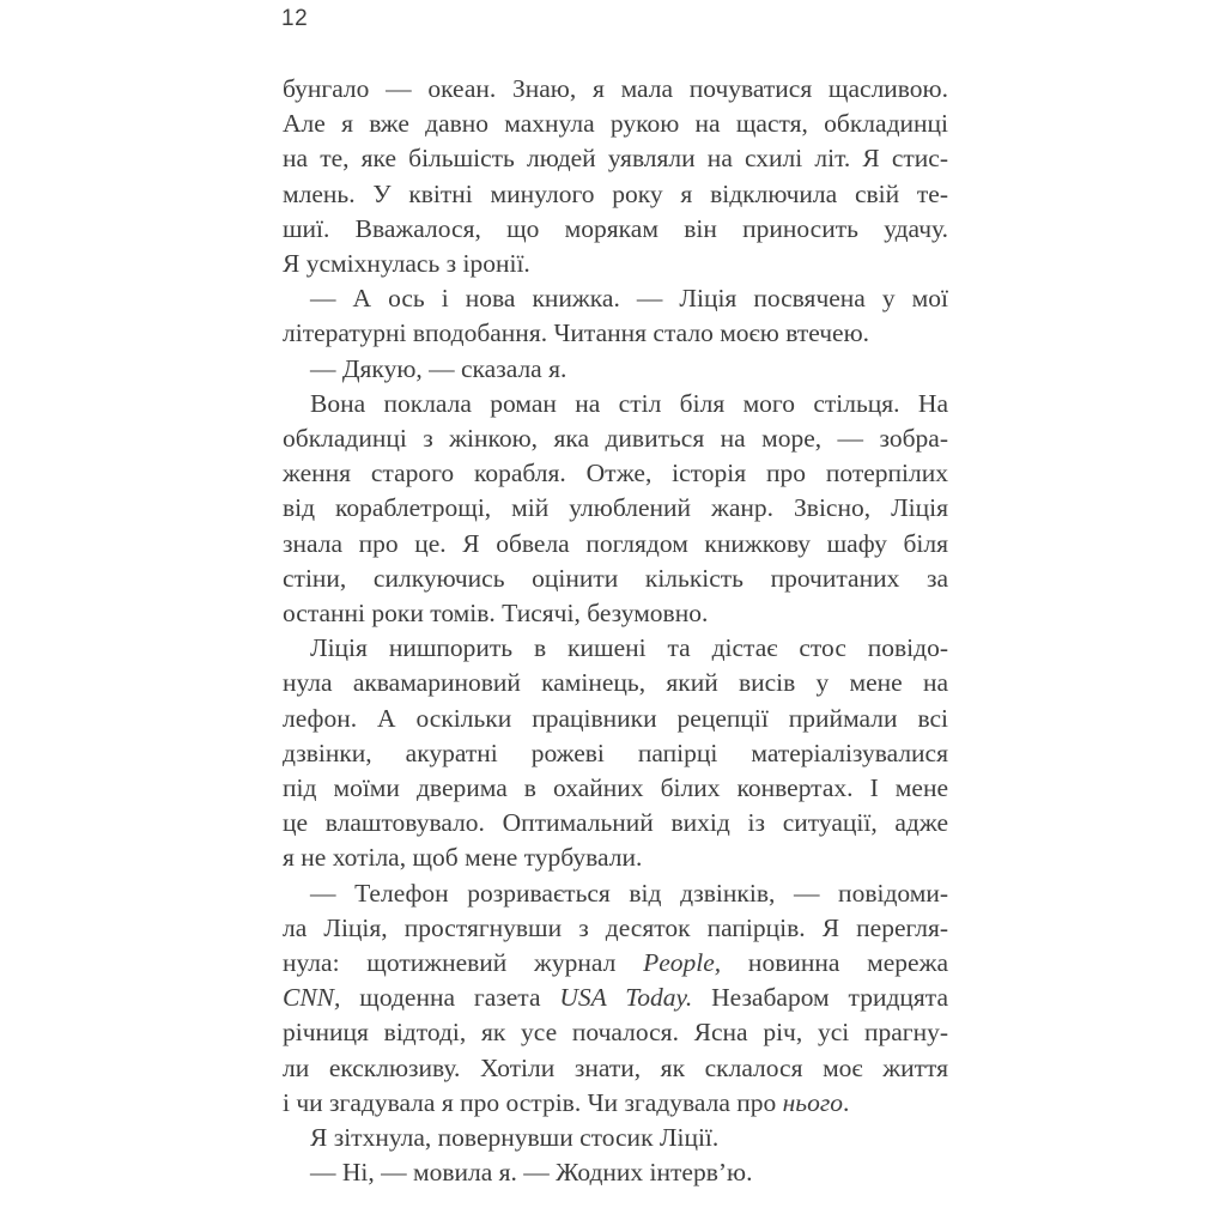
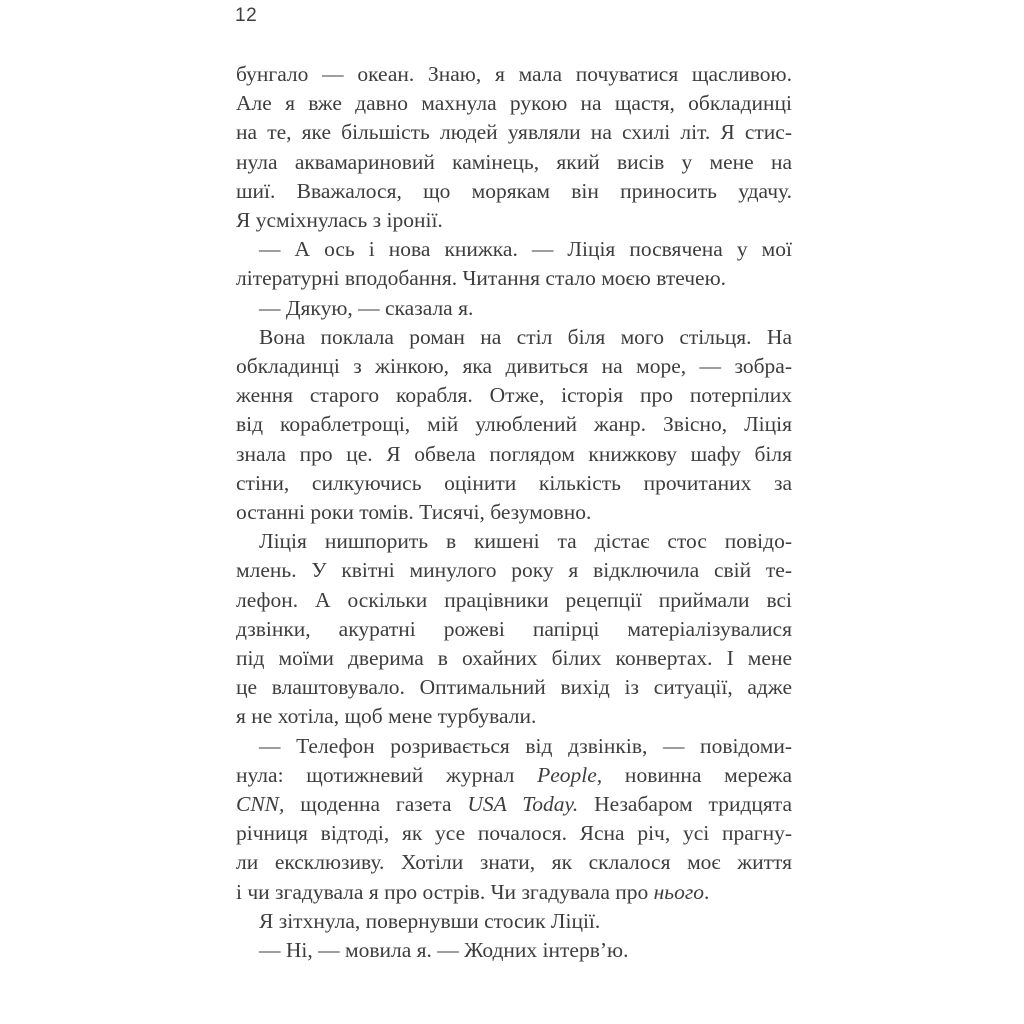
  12
  бунгало — океан. Знаю, я мала почуватися щасливою.
  Але я вже давно махнула рукою на щастя, обкладинці
  на те, яке більшість людей уявляли на схилі літ. Я стис-
- млень. У квітні минулого року я відключила свій те-
+ нула аквамариновий камінець, який висів у мене на
  шиї. Вважалося, що морякам він приносить удачу.
  Я усміхнулась з іронії.
  — А ось і нова книжка. — Ліція посвячена у мої
  літературні вподобання. Читання стало моєю втечею.
  — Дякую, — сказала я.
  Вона поклала роман на стіл біля мого стільця. На
  обкладинці з жінкою, яка дивиться на море, — зобра-
  ження старого корабля. Отже, історія про потерпілих
  від кораблетрощі, мій улюблений жанр. Звісно, Ліція
  знала про це. Я обвела поглядом книжкову шафу біля
  стіни, силкуючись оцінити кількість прочитаних за
  останні роки томів. Тисячі, безумовно.
  Ліція нишпорить в кишені та дістає стос повідо-
- нула аквамариновий камінець, який висів у мене на
+ млень. У квітні минулого року я відключила свій те-
  лефон. А оскільки працівники рецепції приймали всі
  дзвінки, акуратні рожеві папірці матеріалізувалися
  під моїми дверима в охайних білих конвертах. І мене
  це влаштовувало. Оптимальний вихід із ситуації, адже
  я не хотіла, щоб мене турбували.
  — Телефон розривається від дзвінків, — повідоми-
- ла Ліція, простягнувши з десяток папірців. Я перегля-
  нула: щотижневий журнал People, новинна мережа
  CNN, щоденна газета USA Today. Незабаром тридцята
  річниця відтоді, як усе почалося. Ясна річ, усі прагну-
  ли ексклюзиву. Хотіли знати, як склалося моє життя
  і чи згадувала я про острів. Чи згадувала про нього.
  Я зітхнула, повернувши стосик Ліції.
  — Ні, — мовила я. — Жодних інтерв’ю.
